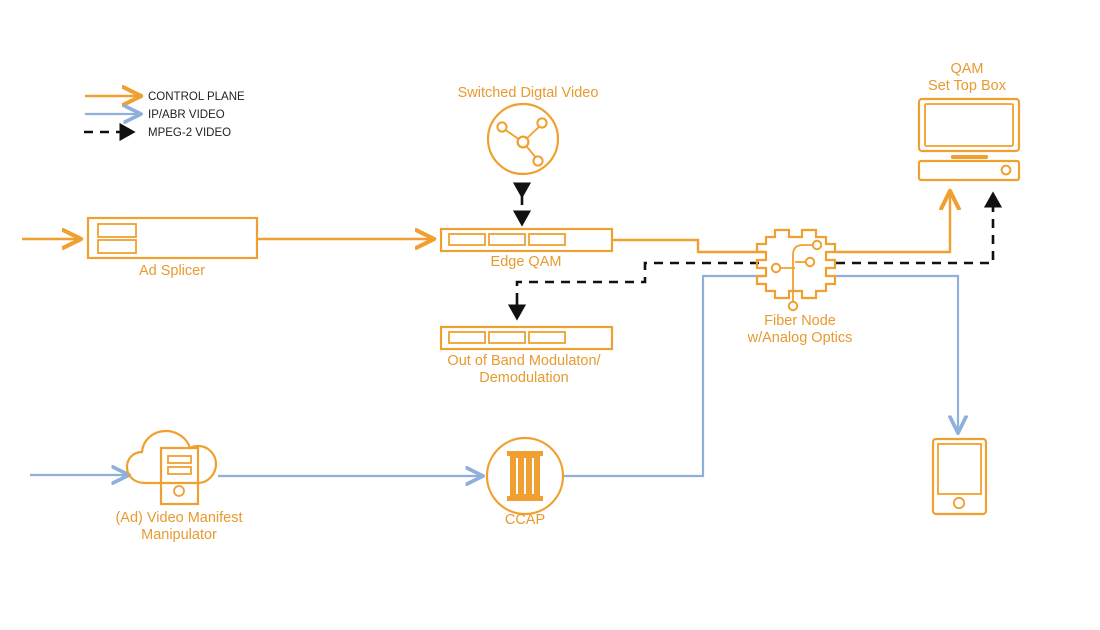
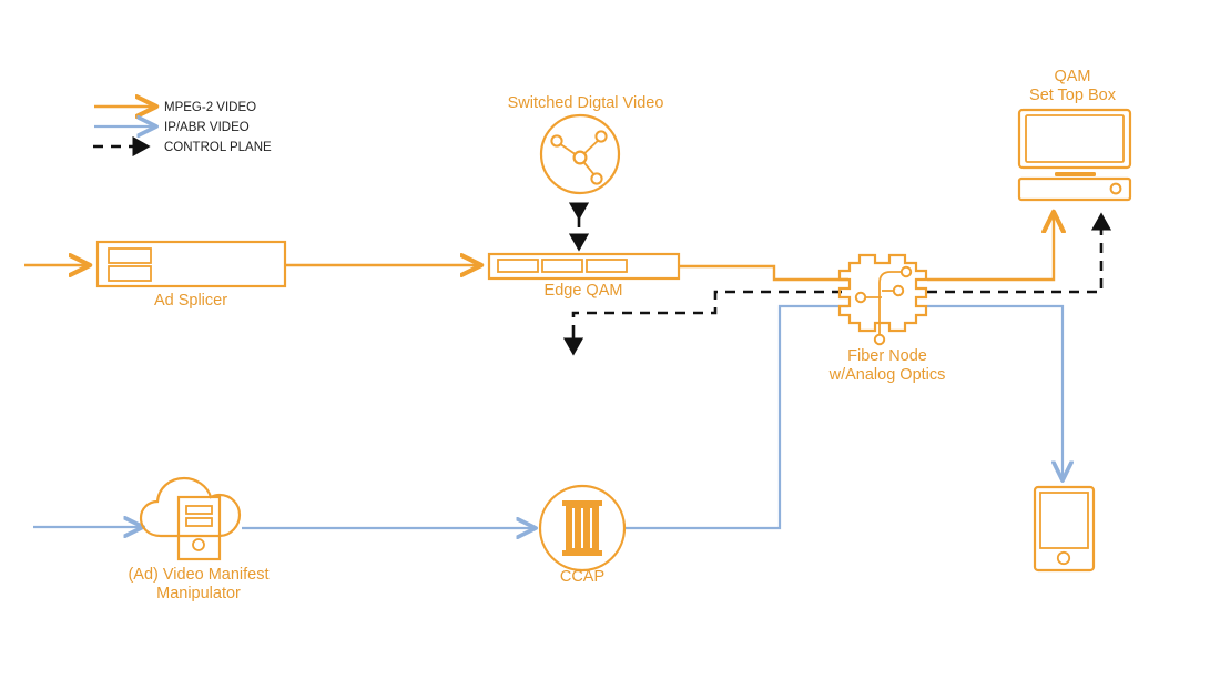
- CONTROL PLANE
+ MPEG-2 VIDEO
  IP/ABR VIDEO
- MPEG-2 VIDEO
+ CONTROL PLANE
  Ad Splicer
  Switched Digtal Video
  Edge QAM
- Out of Band Modulaton/
- Demodulation
  Fiber Node
  w/Analog Optics
  QAM
  Set Top Box
  (Ad) Video Manifest
  Manipulator
  CCAP
